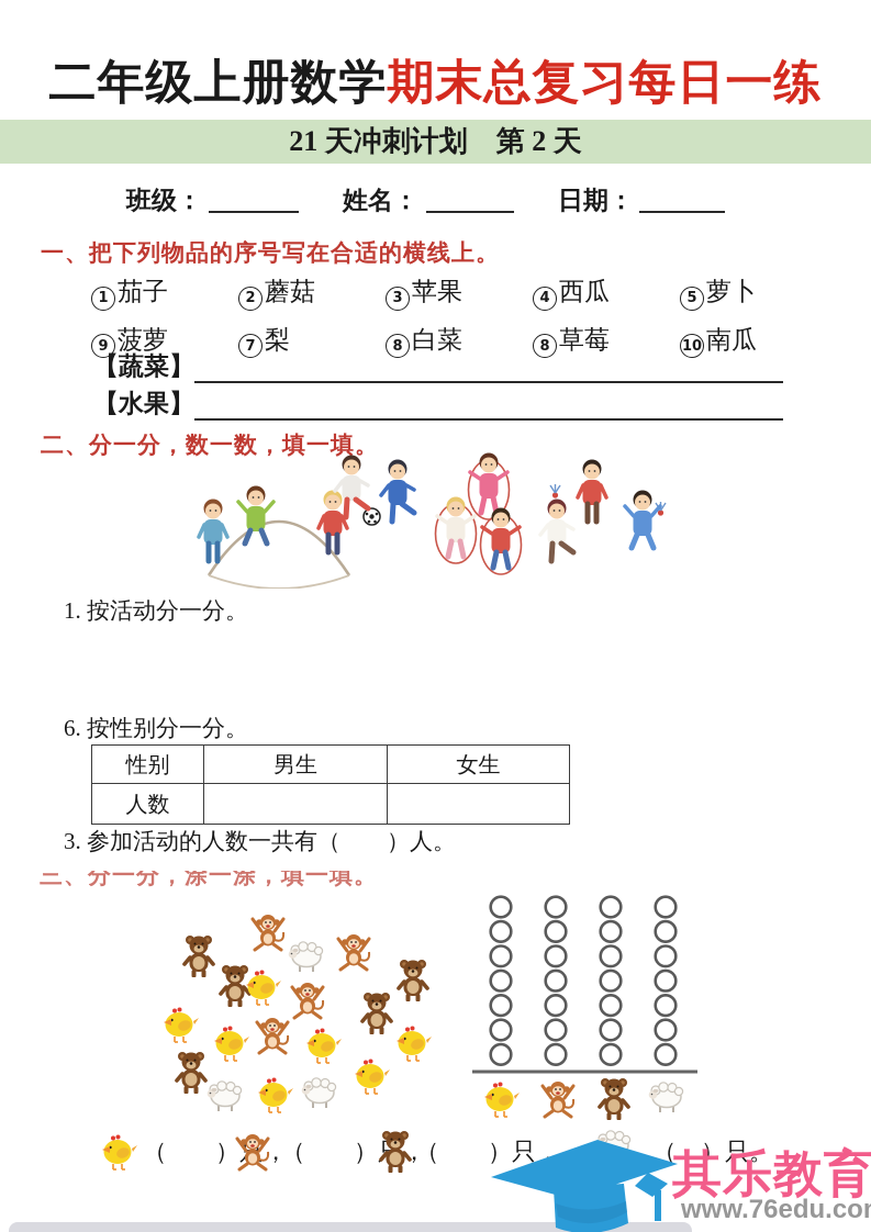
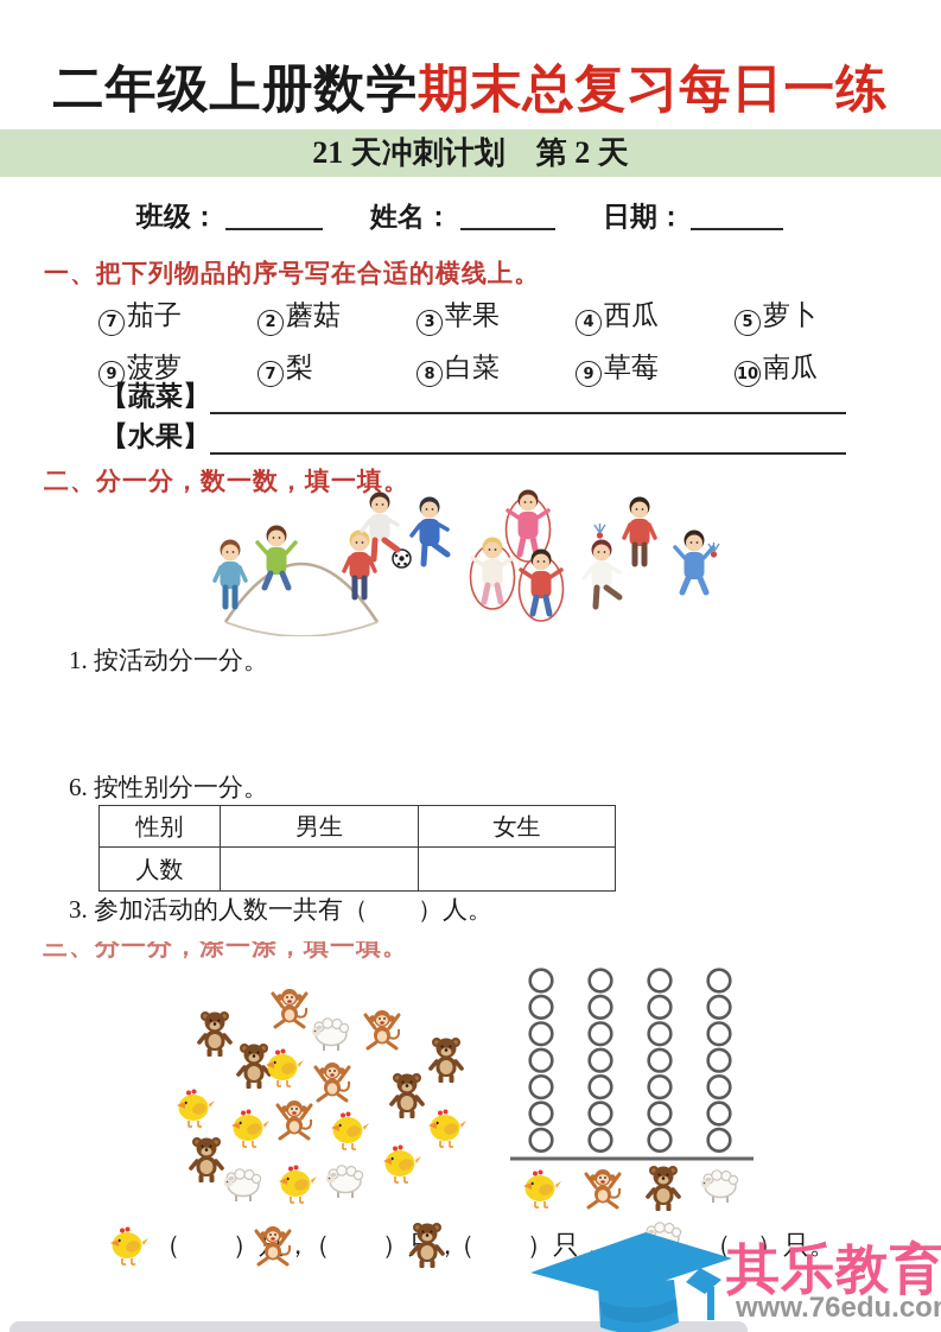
  二年级上册数学期末总复习每日一练
  21 天冲刺计划 第 2 天
  班级：
  姓名：
  日期：
  一、把下列物品的序号写在合适的横线上。
- 1 茄子
+ 7 茄子
  2 蘑菇
  3 苹果
  4 西瓜
  5 萝卜
  9 菠萝
  7 梨
  8 白菜
- 8 草莓
+ 9 草莓
  10 南瓜
  【蔬菜】
  【水果】
  二、分一分，数一数，填一填。
  1. 按活动分一分。
  6. 按性别分一分。
  性别	男生	女生
  人数
  3. 参加活动的人数一共有（ ）人。
  三、分一分，涂一涂，填一填。
  （ ），
  （ ），
  （ ）只，
  （ ）只。
  其乐教育
  www.76edu.co
